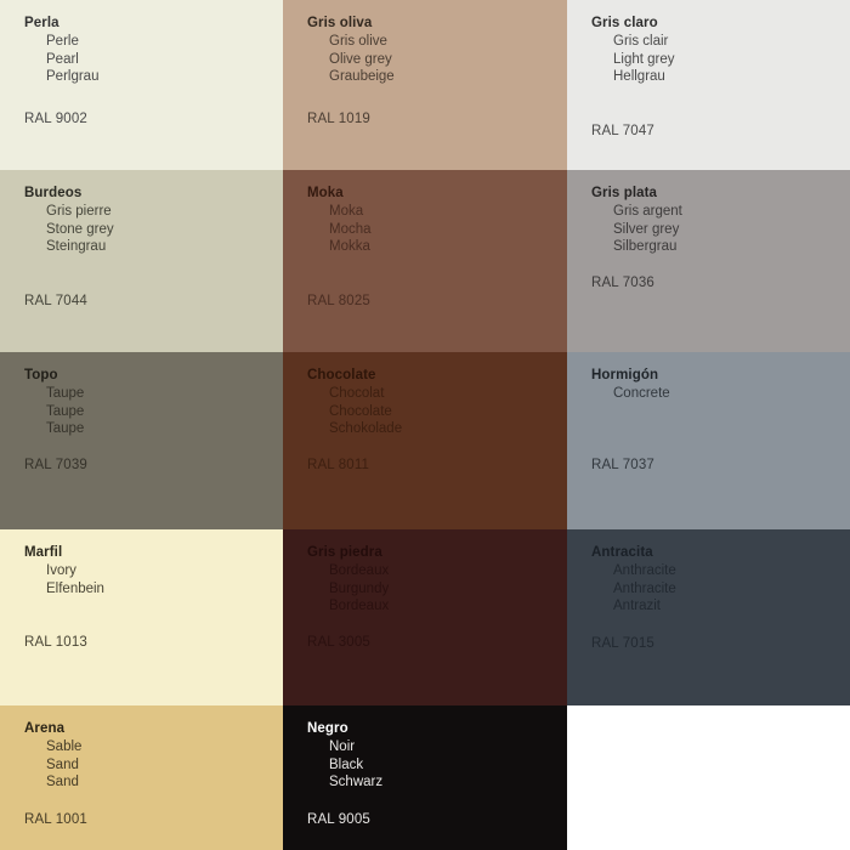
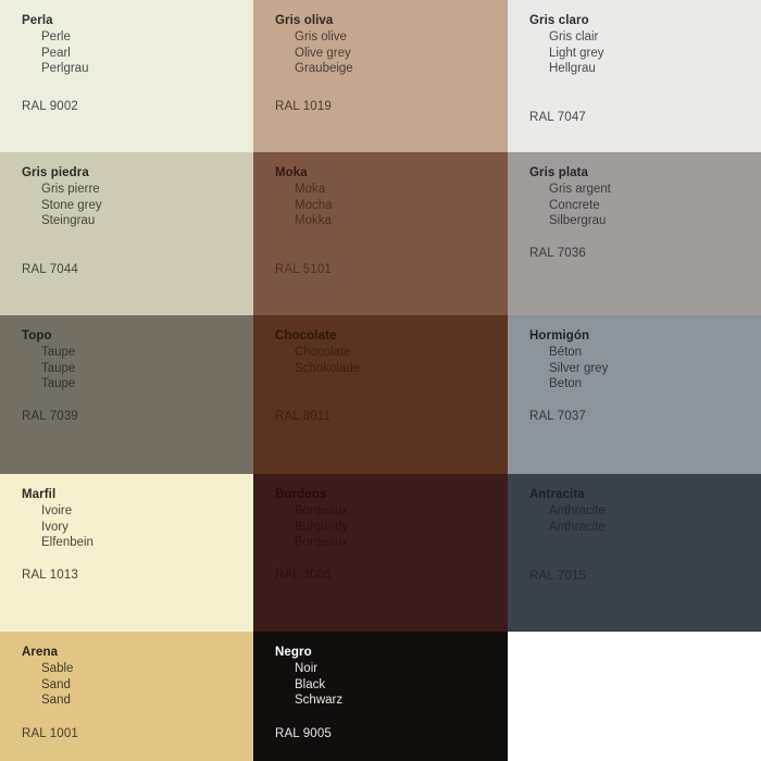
  Perla
  Perle
  Pearl
  Perlgrau
  RAL 9002
  Gris oliva
  Gris olive
  Olive grey
  Graubeige
  RAL 1019
  Gris claro
  Gris clair
  Light grey
  Hellgrau
  RAL 7047
- Burdeos
+ Gris piedra
  Gris pierre
  Stone grey
  Steingrau
  RAL 7044
  Moka
  Moka
  Mocha
  Mokka
- RAL 8025
+ RAL 5101
  Gris plata
  Gris argent
- Silver grey
+ Concrete
  Silbergrau
  RAL 7036
  Topo
  Taupe
  Taupe
  Taupe
  RAL 7039
  Chocolate
- Chocolat
  Chocolate
  Schokolade
  RAL 8011
  Hormigón
+ Béton
- Concrete
+ Silver grey
+ Beton
  RAL 7037
  Marfil
+ Ivoire
  Ivory
  Elfenbein
  RAL 1013
- Gris piedra
+ Burdeos
  Antracita
  Anthracite
  Anthracite
- Antrazit
  RAL 7015
  Arena
  Sable
  Sand
  Sand
  RAL 1001
  Negro
  Noir
  Black
  Schwarz
  RAL 9005
